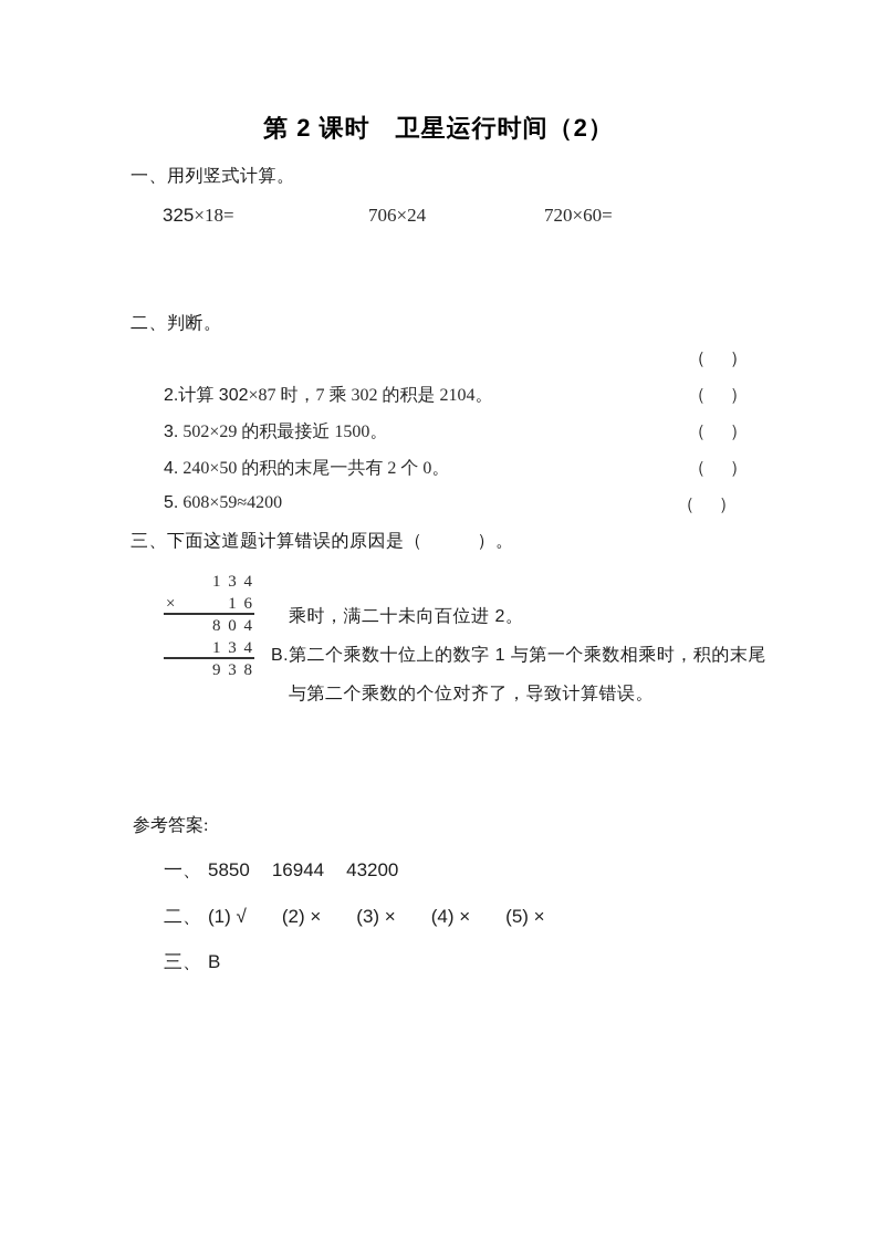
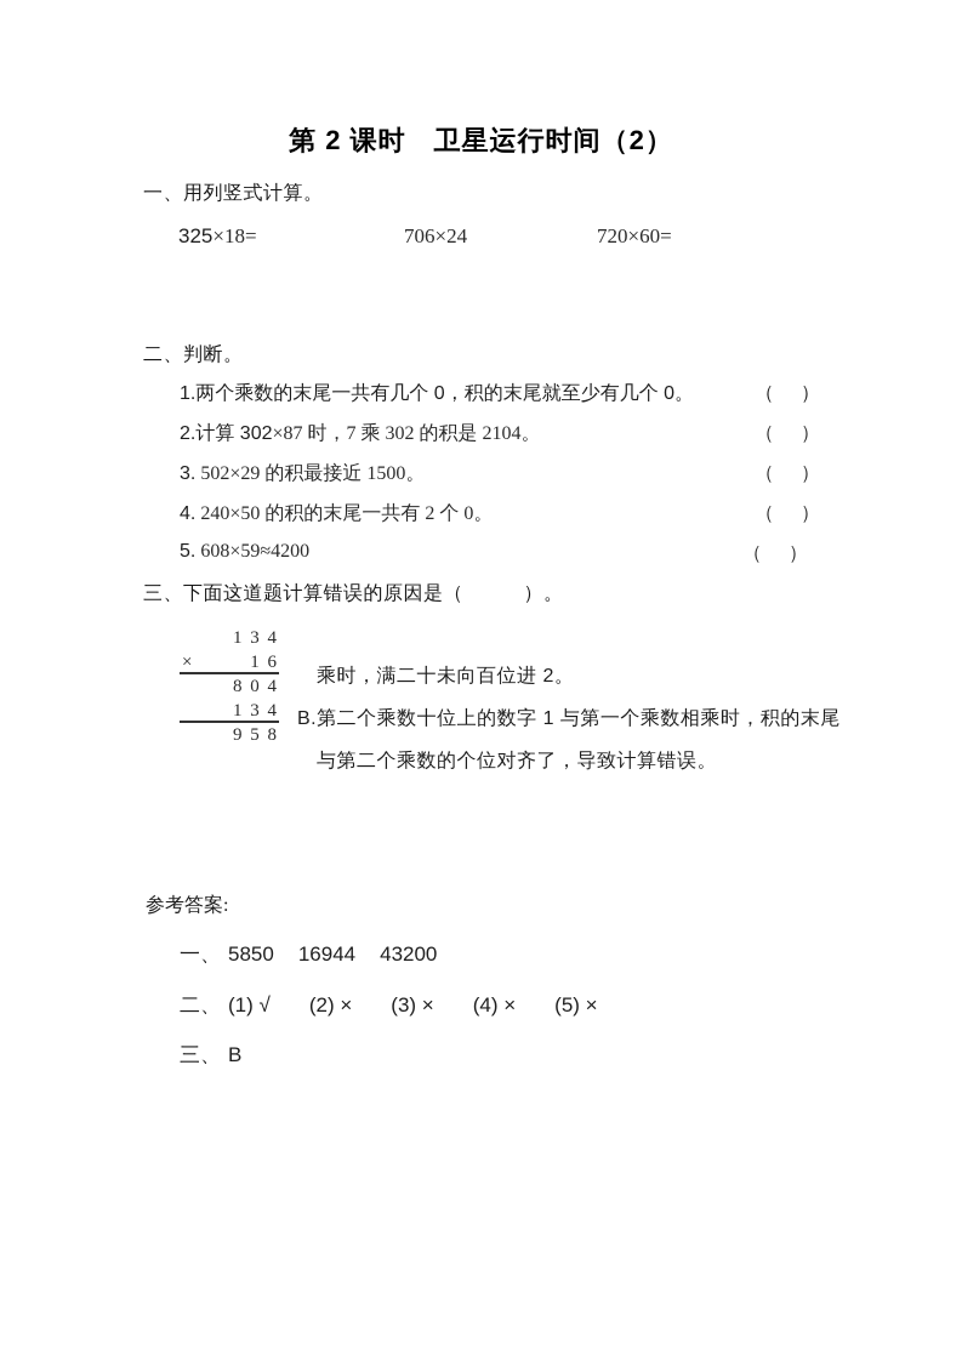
  第 2 课时 卫星运行时间（2）
  一、用列竖式计算。
  325×18=
  706×24
  720×60=
  二、判断。
+ 1.两个乘数的末尾一共有几个 0，积的末尾就至少有几个 0。
  （
  ）
  2.计算 302×87 时，7 乘 302 的积是 2104。
  （
  ）
  3. 502×29 的积最接近 1500。
  （
  ）
  4. 240×50 的积的末尾一共有 2 个 0。
  （
  ）
  5. 608×59≈4200
  （
  ）
  三、下面这道题计算错误的原因是（ ）。
  1 3 4
  ×
  1 6
  8 0 4
  1 3 4
- 9 3 8
+ 9 5 8
  乘时，满二十未向百位进 2。
  B.第二个乘数十位上的数字 1 与第一个乘数相乘时，积的末尾
  与第二个乘数的个位对齐了，导致计算错误。
  参考答案:
  一、 5850 16944 43200
  二、 (1) √ (2) × (3) × (4) × (5) ×
  三、 B
